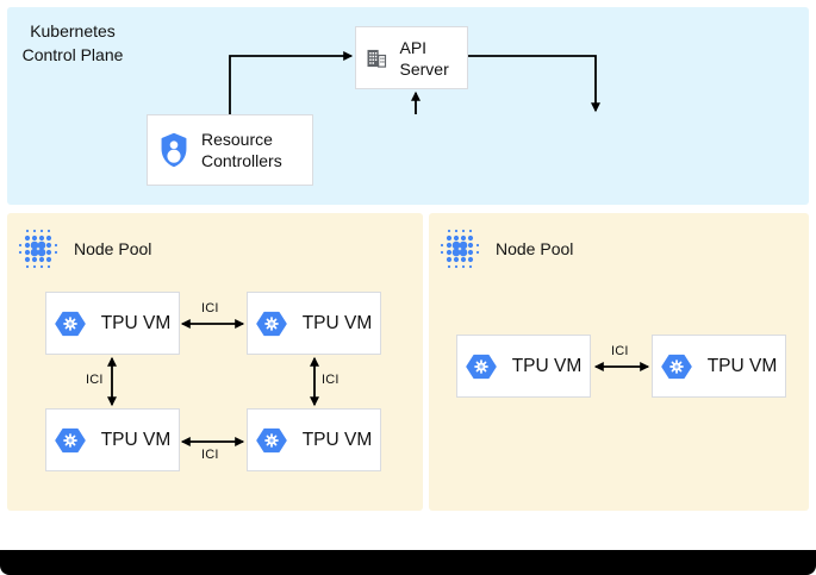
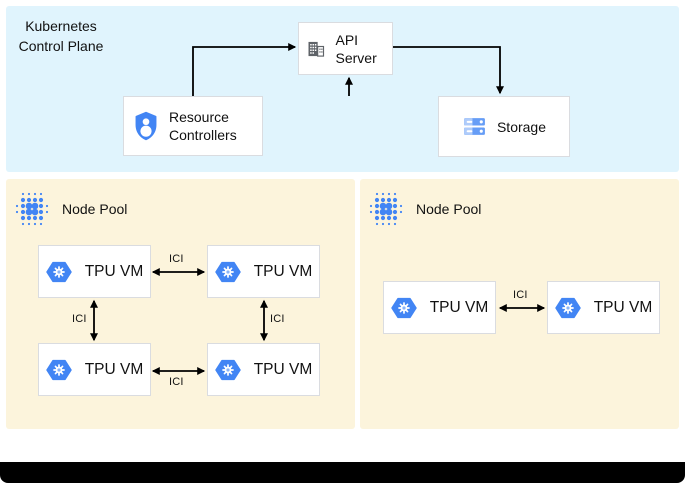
  Kubernetes Control Plane
  API Server
  Resource Controllers
+ Storage
  Node Pool
  Node Pool
  TPU VM
  TPU VM
  TPU VM
  TPU VM
  TPU VM
  TPU VM
  ICI
  ICI
  ICI
  ICI
  ICI
